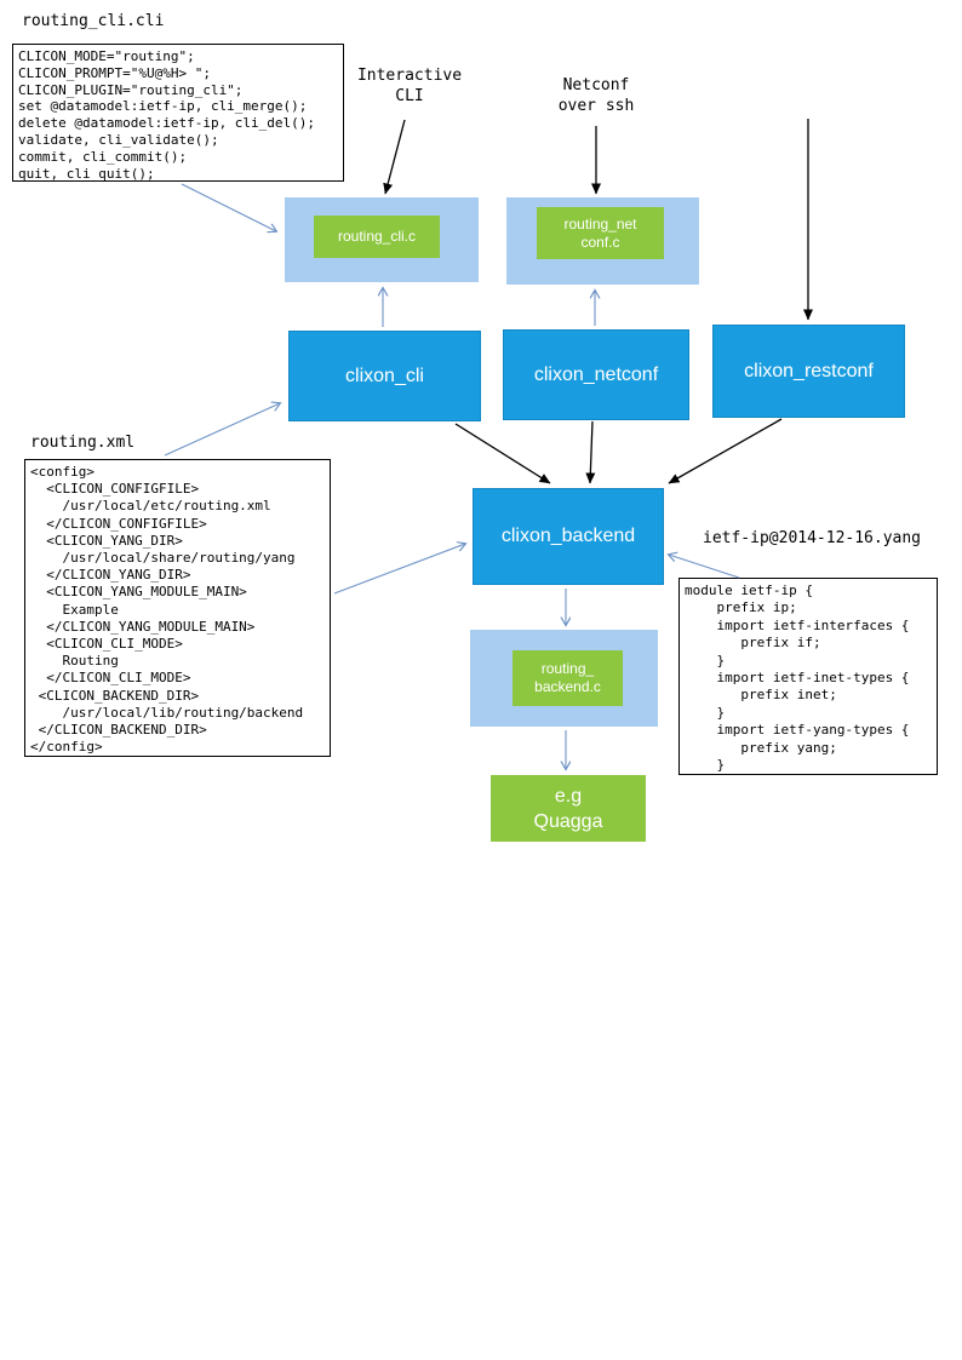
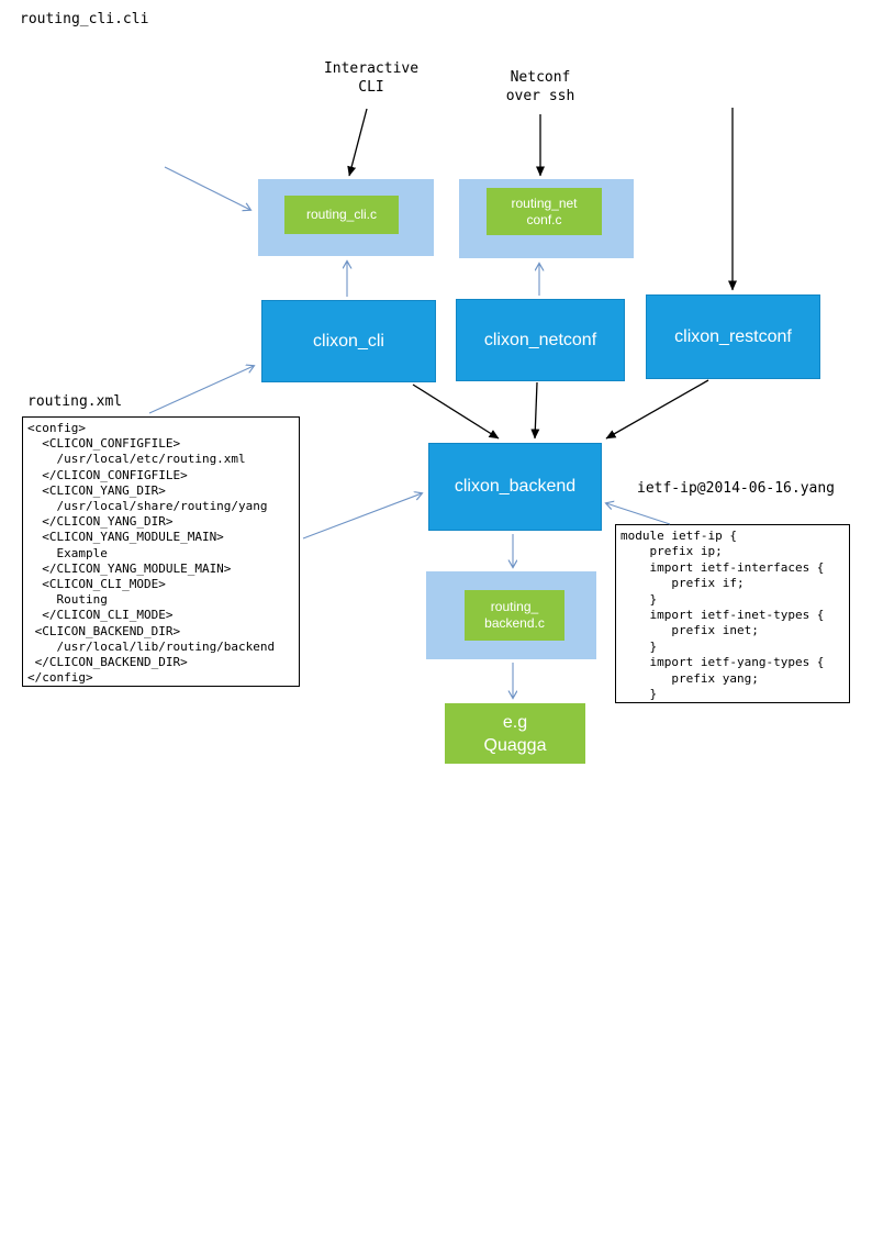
  routing_cli.cli
- CLICON_MODE="routing";
- CLICON_PROMPT="%U@%H> ";
- CLICON_PLUGIN="routing_cli";
- set @datamodel:ietf-ip, cli_merge();
- delete @datamodel:ietf-ip, cli_del();
- validate, cli_validate();
- commit, cli_commit();
- quit, cli_quit();
  Interactive
  CLI
  Netconf
  over ssh
  routing_cli.c
  routing_net
  conf.c
  clixon_cli
  clixon_netconf
  clixon_restconf
  clixon_backend
  routing.xml
  <config>
  <CLICON_CONFIGFILE>
  /usr/local/etc/routing.xml
  </CLICON_CONFIGFILE>
  <CLICON_YANG_DIR>
  /usr/local/share/routing/yang
  </CLICON_YANG_DIR>
  <CLICON_YANG_MODULE_MAIN>
  Example
  </CLICON_YANG_MODULE_MAIN>
  <CLICON_CLI_MODE>
  Routing
  </CLICON_CLI_MODE>
  <CLICON_BACKEND_DIR>
  /usr/local/lib/routing/backend
  </CLICON_BACKEND_DIR>
  </config>
- ietf-ip@2014-12-16.yang
+ ietf-ip@2014-06-16.yang
  module ietf-ip {
  prefix ip;
  import ietf-interfaces {
  prefix if;
  }
  import ietf-inet-types {
  prefix inet;
  }
  import ietf-yang-types {
  prefix yang;
  }
  routing_
  backend.c
  e.g
  Quagga
